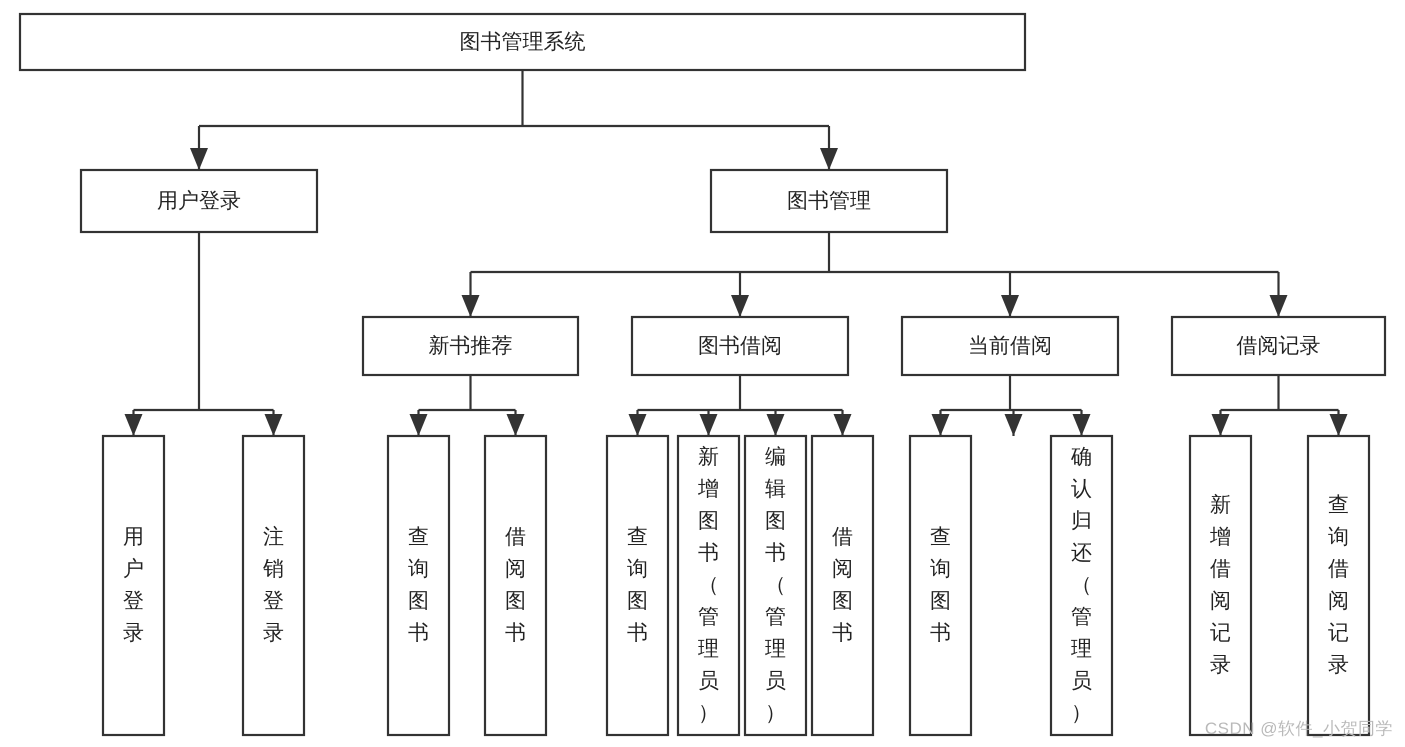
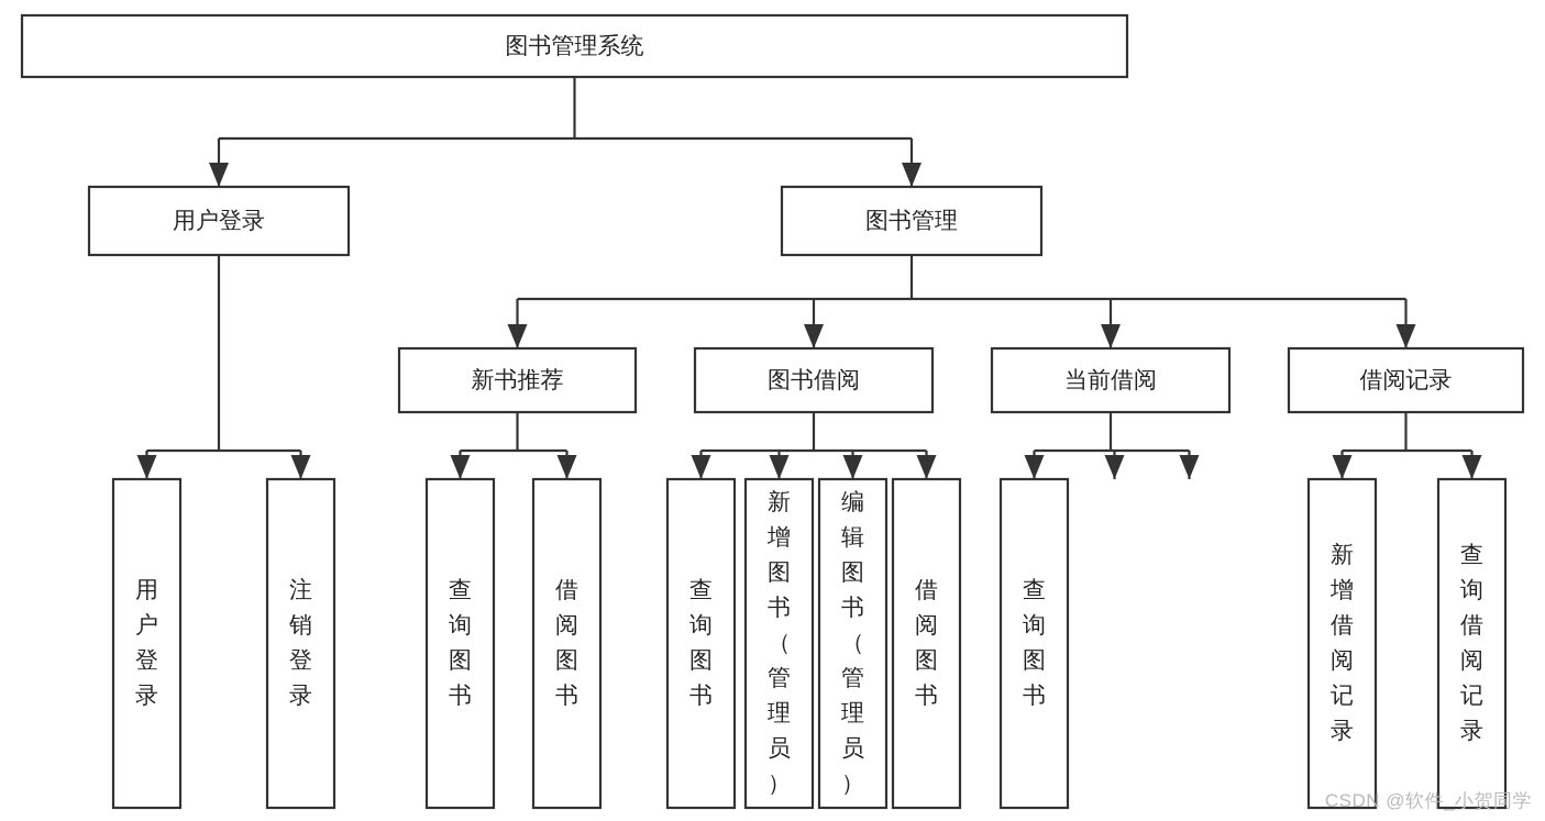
  图书管理系统
  用户登录
  图书管理
  新书推荐
  图书借阅
  当前借阅
  借阅记录
  用户登录
  注销登录
  查询图书
  借阅图书
  查询图书
  新增图书（管理员）
  编辑图书（管理员）
  借阅图书
  查询图书
- 确认归还（管理员）
  新增借阅记录
  查询借阅记录
  CSDN @软件_小贺同学
